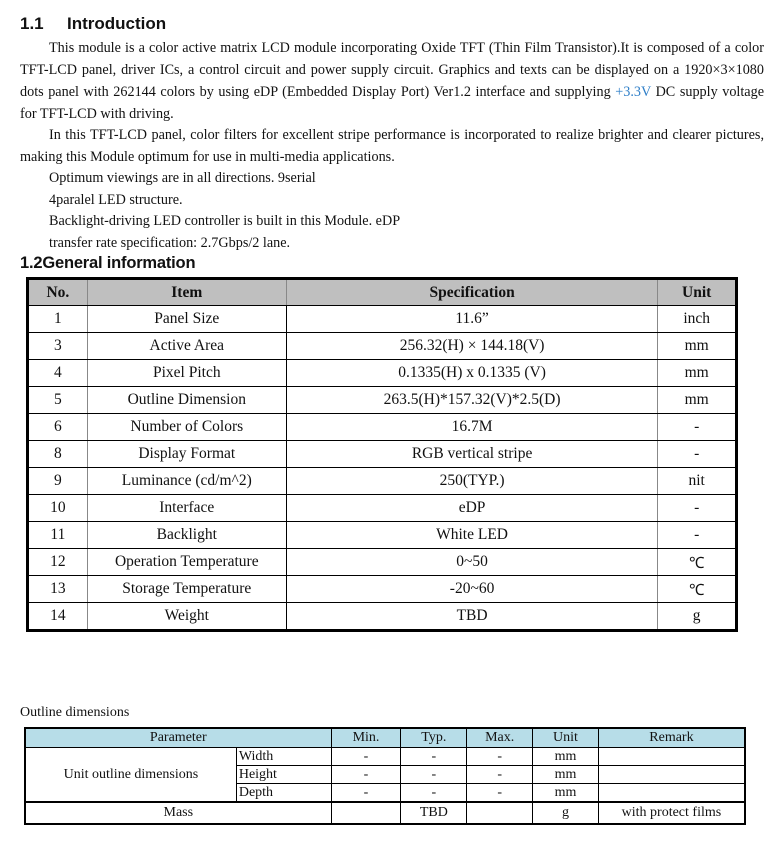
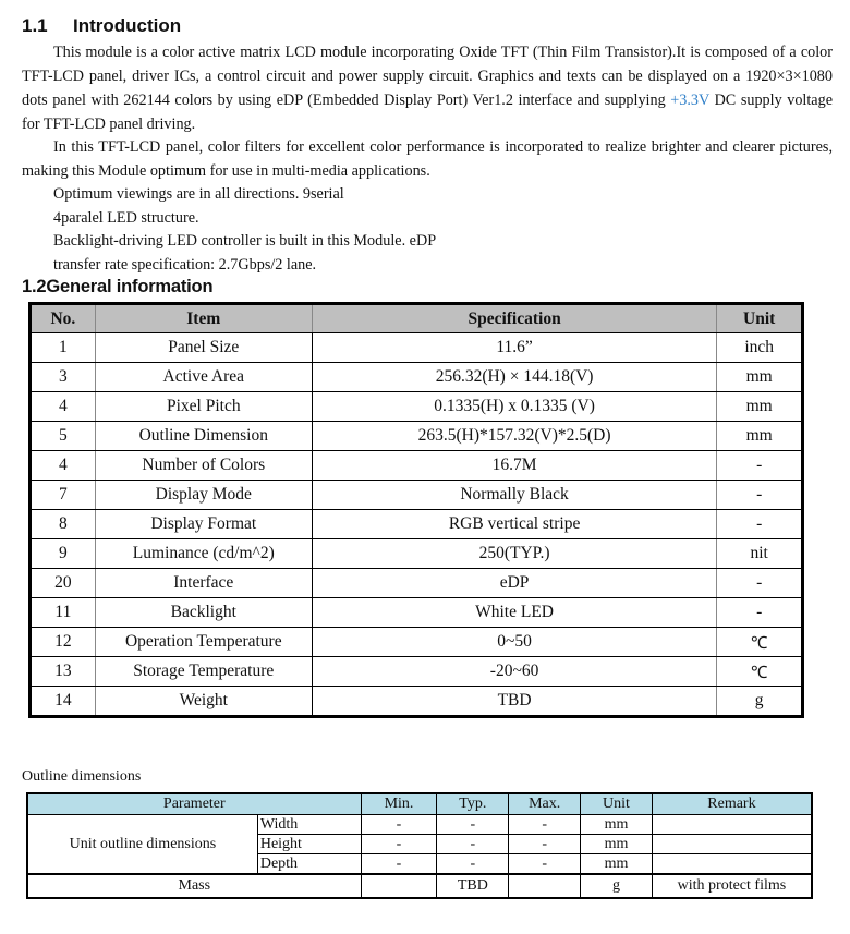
  1.1 Introduction
- This module is a color active matrix LCD module incorporating Oxide TFT (Thin Film Transistor).It is composed of a color TFT-LCD panel, driver ICs, a control circuit and power supply circuit. Graphics and texts can be displayed on a 1920×3×1080 dots panel with 262144 colors by using eDP (Embedded Display Port) Ver1.2 interface and supplying +3.3V DC supply voltage for TFT-LCD with driving.
+ This module is a color active matrix LCD module incorporating Oxide TFT (Thin Film Transistor).It is composed of a color TFT-LCD panel, driver ICs, a control circuit and power supply circuit. Graphics and texts can be displayed on a 1920×3×1080 dots panel with 262144 colors by using eDP (Embedded Display Port) Ver1.2 interface and supplying +3.3V DC supply voltage for TFT-LCD panel driving.
- In this TFT-LCD panel, color filters for excellent stripe performance is incorporated to realize brighter and clearer pictures, making this Module optimum for use in multi-media applications.
+ In this TFT-LCD panel, color filters for excellent color performance is incorporated to realize brighter and clearer pictures, making this Module optimum for use in multi-media applications.
  Optimum viewings are in all directions. 9serial
  4paralel LED structure.
  Backlight-driving LED controller is built in this Module. eDP
  transfer rate specification: 2.7Gbps/2 lane.
  1.2General information
  No.	Item	Specification	Unit
  1	Panel Size	11.6”	inch
  3	Active Area	256.32(H) × 144.18(V)	mm
  4	Pixel Pitch	0.1335(H) x 0.1335 (V)	mm
  5	Outline Dimension	263.5(H)*157.32(V)*2.5(D)	mm
- 6	Number of Colors	16.7M	-
+ 4	Number of Colors	16.7M	-
+ 7	Display Mode	Normally Black	-
  8	Display Format	RGB vertical stripe	-
  9	Luminance (cd/m^2)	250(TYP.)	nit
- 10	Interface	eDP	-
+ 20	Interface	eDP	-
  11	Backlight	White LED	-
  12	Operation Temperature	0~50	℃
  13	Storage Temperature	-20~60	℃
  14	Weight	TBD	g
  Outline dimensions
  Parameter	Min.	Typ.	Max.	Unit	Remark
  Unit outline dimensions	Width	-	-	-	mm
  Height	-	-	-	mm
  Depth	-	-	-	mm
  Mass		TBD		g	with protect films
